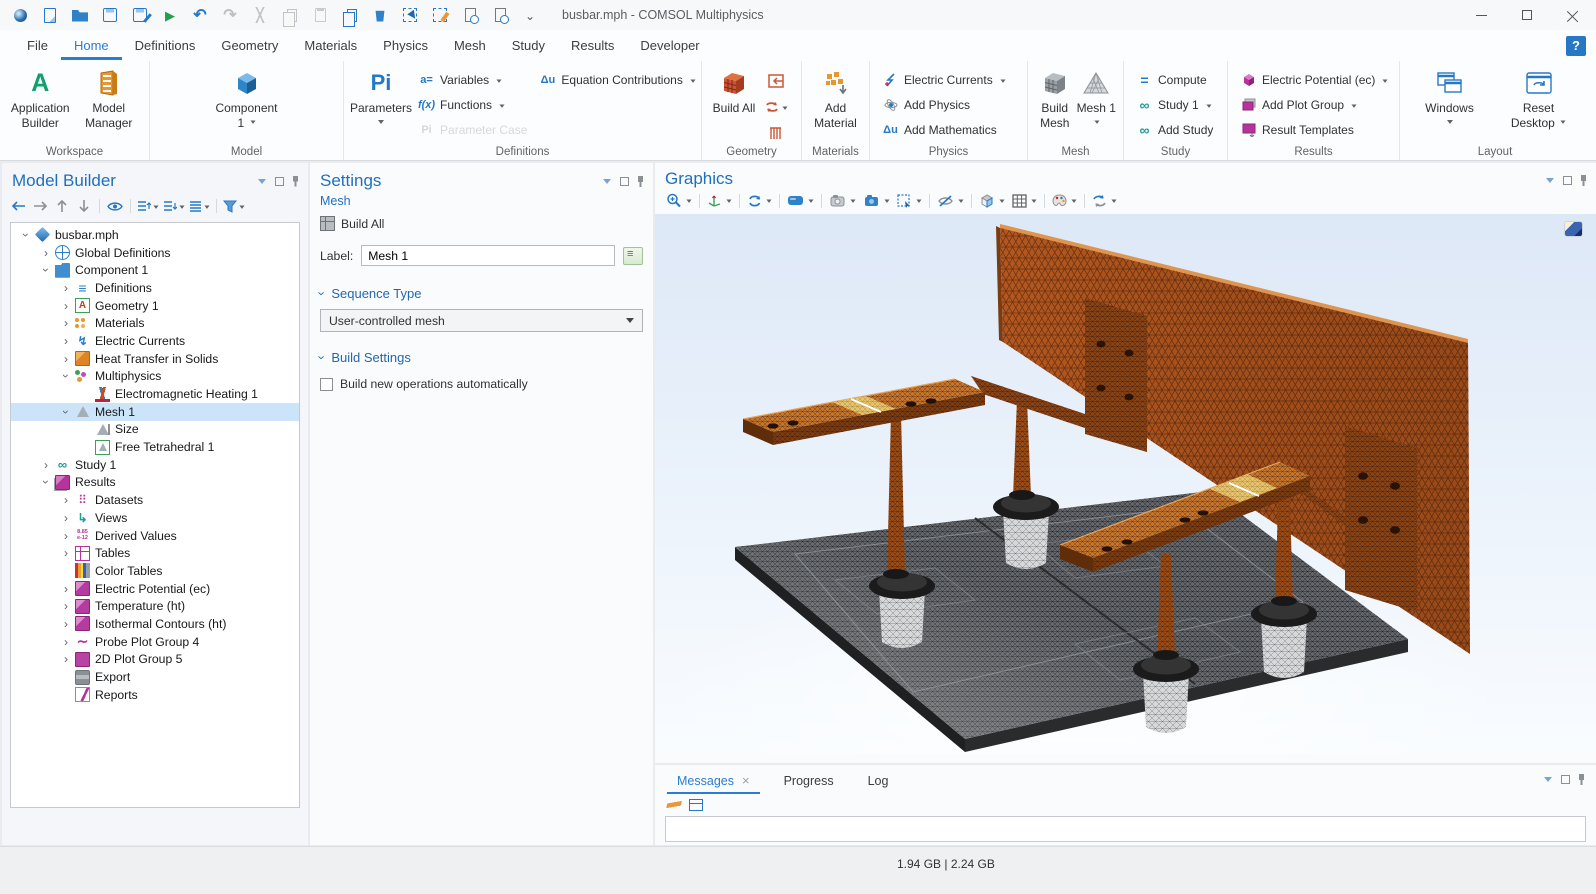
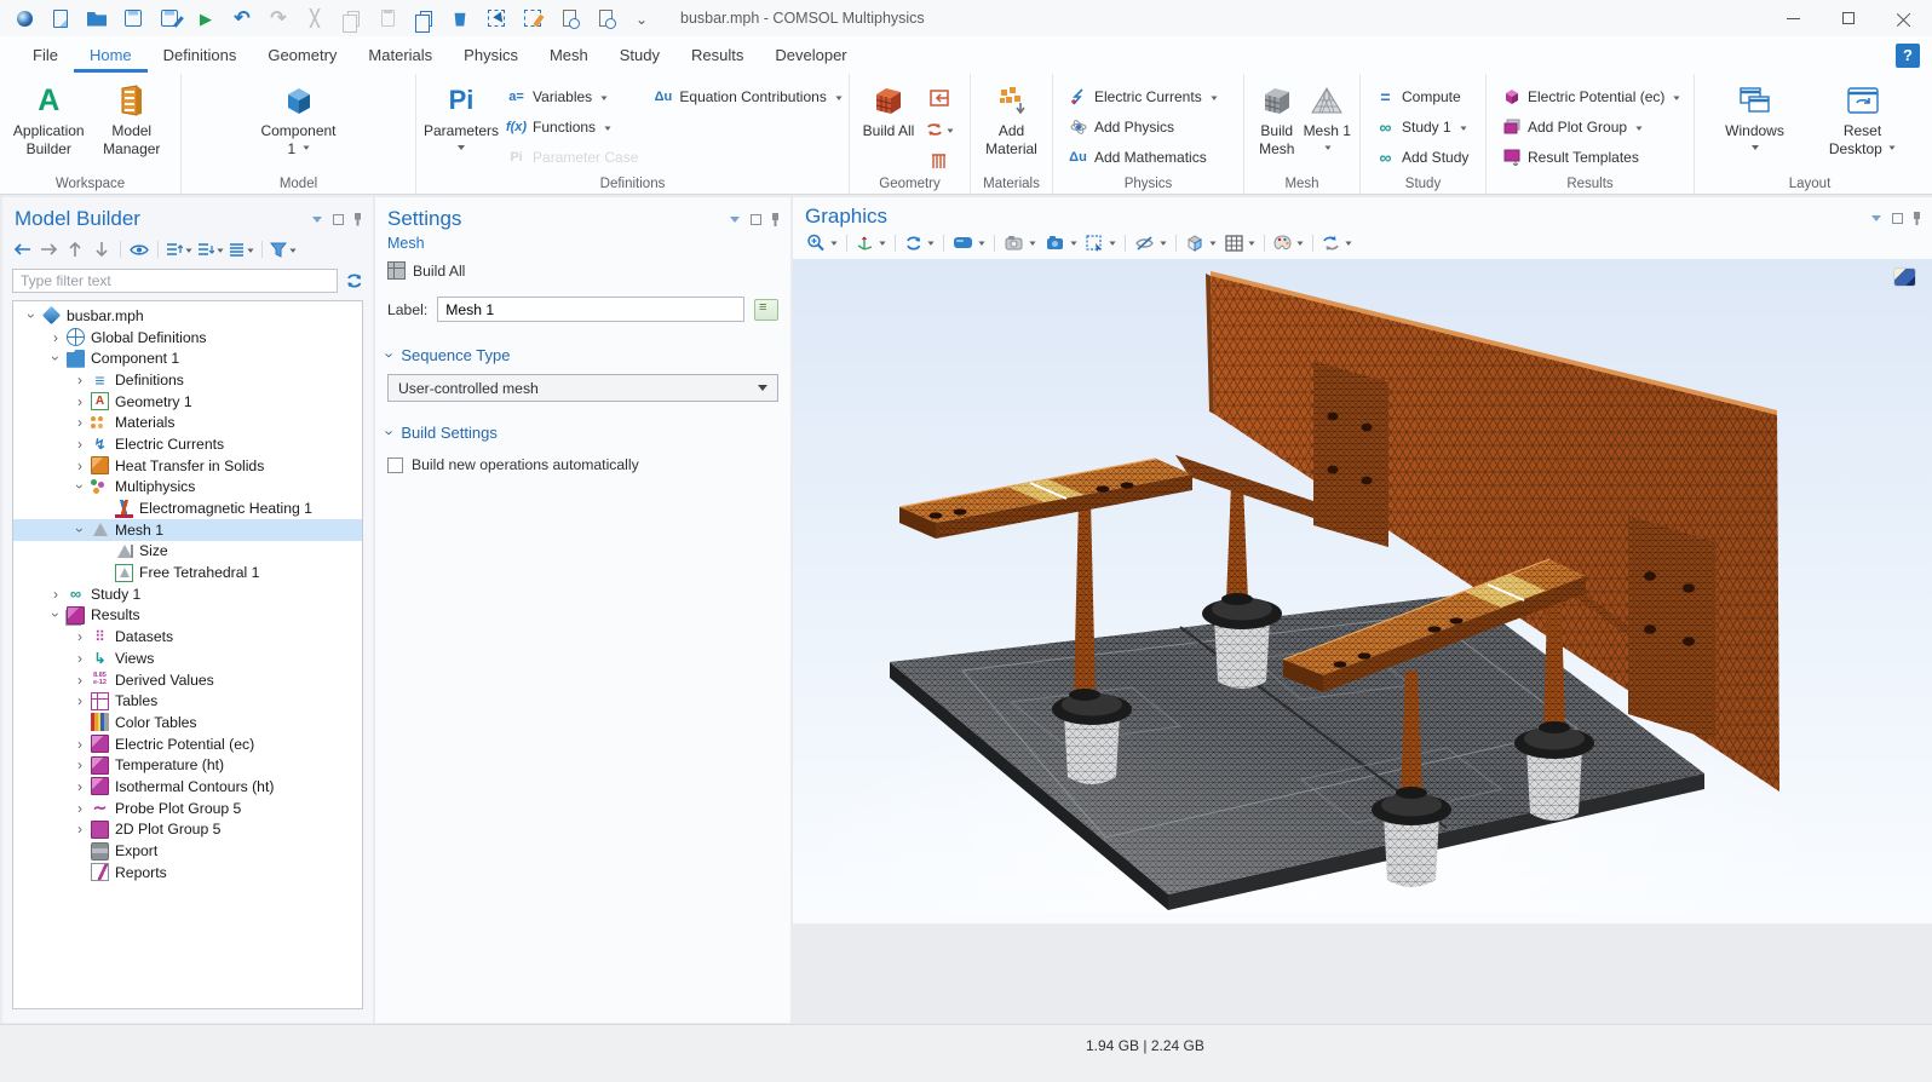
  busbar.mph - COMSOL Multiphysics
  File
  Home
  Definitions
  Geometry
  Materials
  Physics
  Mesh
  Study
  Results
  Developer
  ?
  A
  Application Builder
  Model Manager
  Workspace
  Component 1
  Model
  Pi
  Parameters
  a=
  Variables
  f(x)
  Functions
  Pi
  Parameter Case
  Δu
  Equation Contributions
  Definitions
  Build All
  Geometry
  Add Material
  Materials
  Electric Currents
  Add Physics
  Δu
  Add Mathematics
  Physics
  Build Mesh
  Mesh 1
  Mesh
  =
  Compute
  ∞
  Study 1
  ∞
  Add Study
  Study
  Electric Potential (ec)
  Add Plot Group
  Result Templates
  Results
  Windows
  Reset Desktop
  Layout
  Model Builder
+ Type filter text
  busbar.mph
  Global Definitions
  Component 1
  Definitions
  Geometry 1
  Materials
  Electric Currents
  Heat Transfer in Solids
  Multiphysics
  Electromagnetic Heating 1
  Mesh 1
  Size
  Free Tetrahedral 1
  Study 1
  Results
  Datasets
  Views
  Derived Values
  Tables
  Color Tables
  Electric Potential (ec)
  Temperature (ht)
  Isothermal Contours (ht)
- Probe Plot Group 4
+ Probe Plot Group 5
  2D Plot Group 5
  Export
  Reports
  Settings
  Mesh
  Build All
  Label:
  Mesh 1
  Sequence Type
  User-controlled mesh
  Build Settings
  Build new operations automatically
  Graphics
- Messages
- Progress
- Log
  1.94 GB | 2.24 GB
